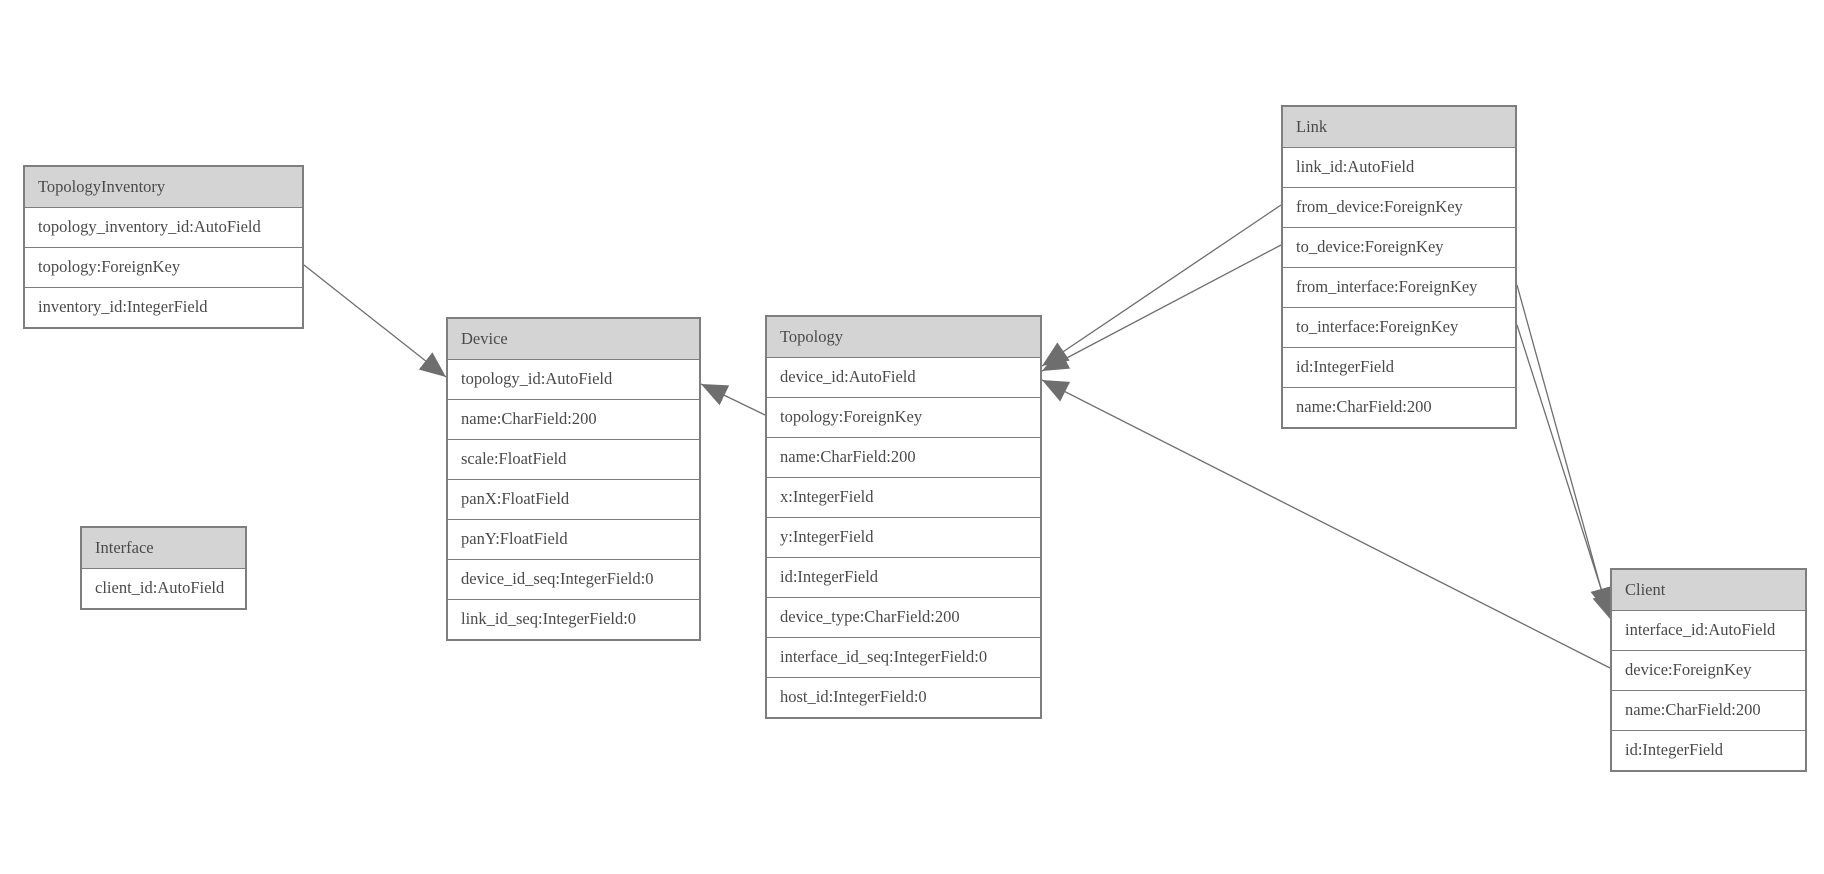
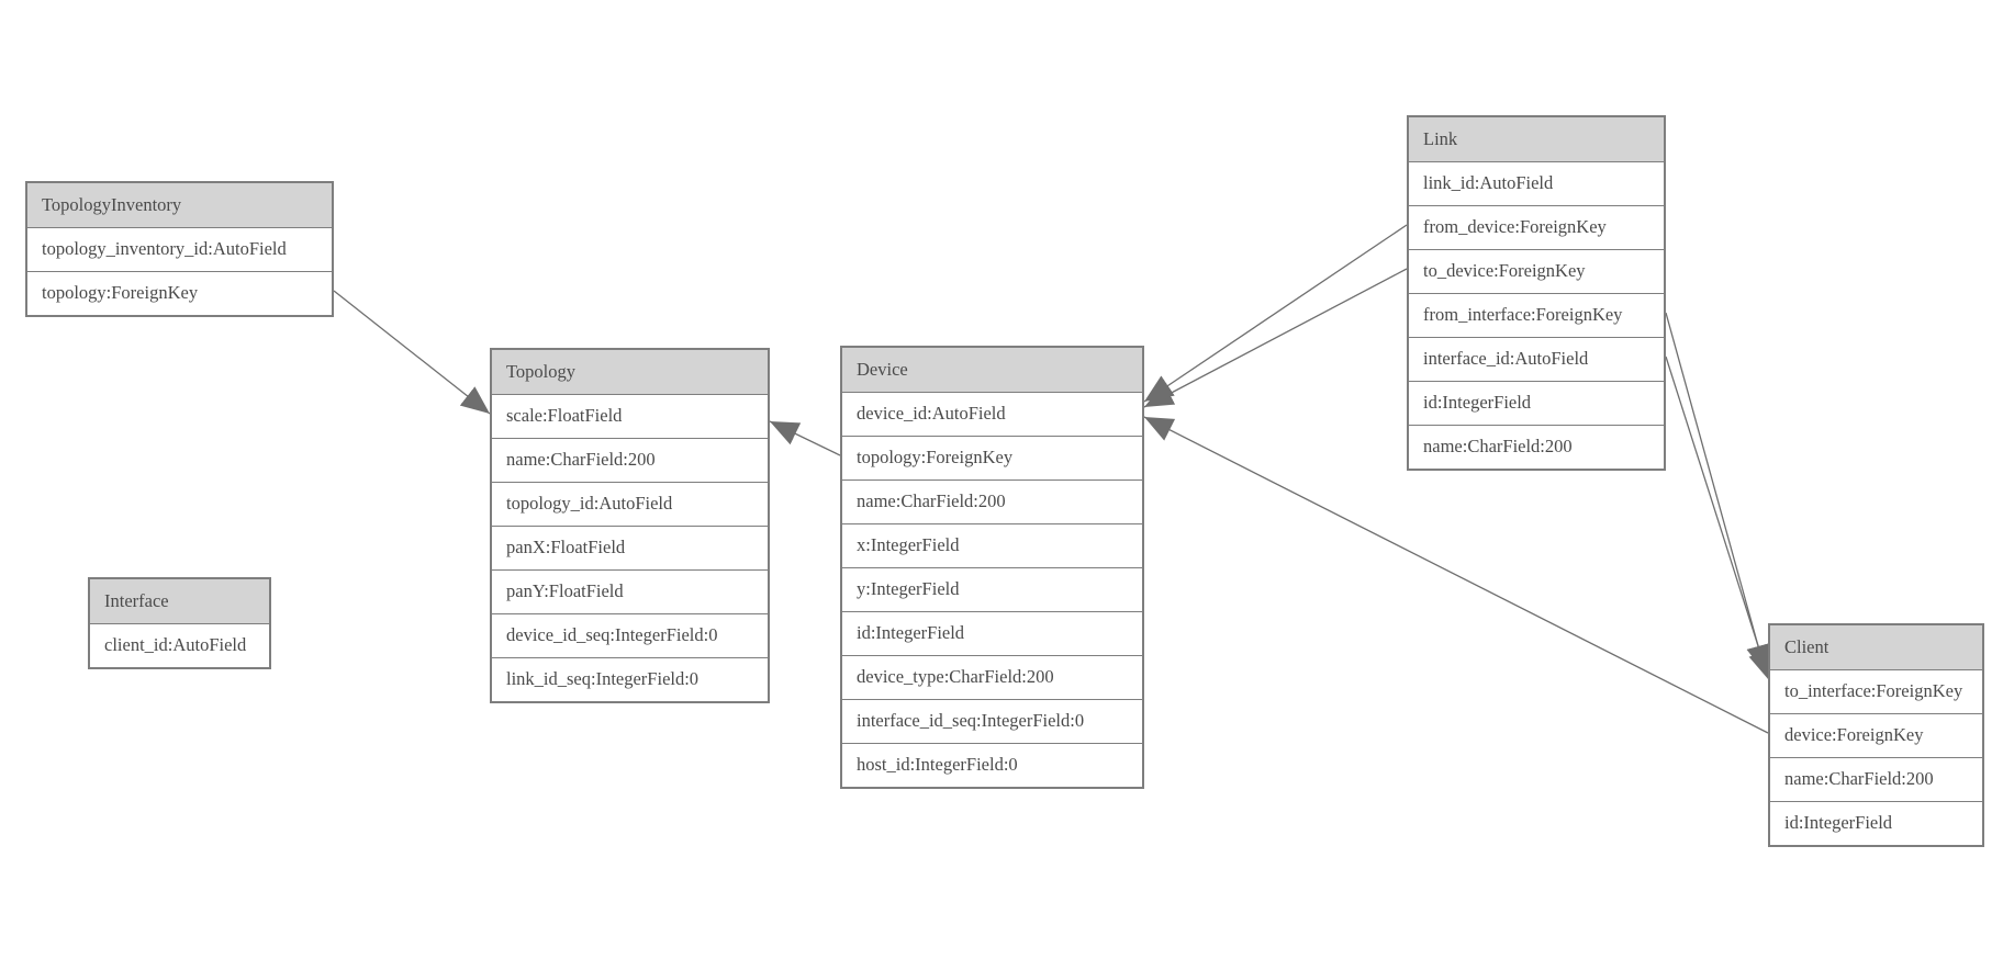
  TopologyInventory
  topology_inventory_id:AutoField
  topology:ForeignKey
- inventory_id:IntegerField
- Device
+ Topology
- topology_id:AutoField
+ scale:FloatField
  name:CharField:200
- scale:FloatField
+ topology_id:AutoField
  panX:FloatField
  panY:FloatField
  device_id_seq:IntegerField:0
  link_id_seq:IntegerField:0
  Interface
  client_id:AutoField
- Topology
+ Device
  device_id:AutoField
  topology:ForeignKey
  name:CharField:200
  x:IntegerField
  y:IntegerField
  id:IntegerField
  device_type:CharField:200
  interface_id_seq:IntegerField:0
  host_id:IntegerField:0
  Link
  link_id:AutoField
  from_device:ForeignKey
  to_device:ForeignKey
  from_interface:ForeignKey
- to_interface:ForeignKey
+ interface_id:AutoField
  id:IntegerField
  name:CharField:200
  Client
- interface_id:AutoField
+ to_interface:ForeignKey
  device:ForeignKey
  name:CharField:200
  id:IntegerField
